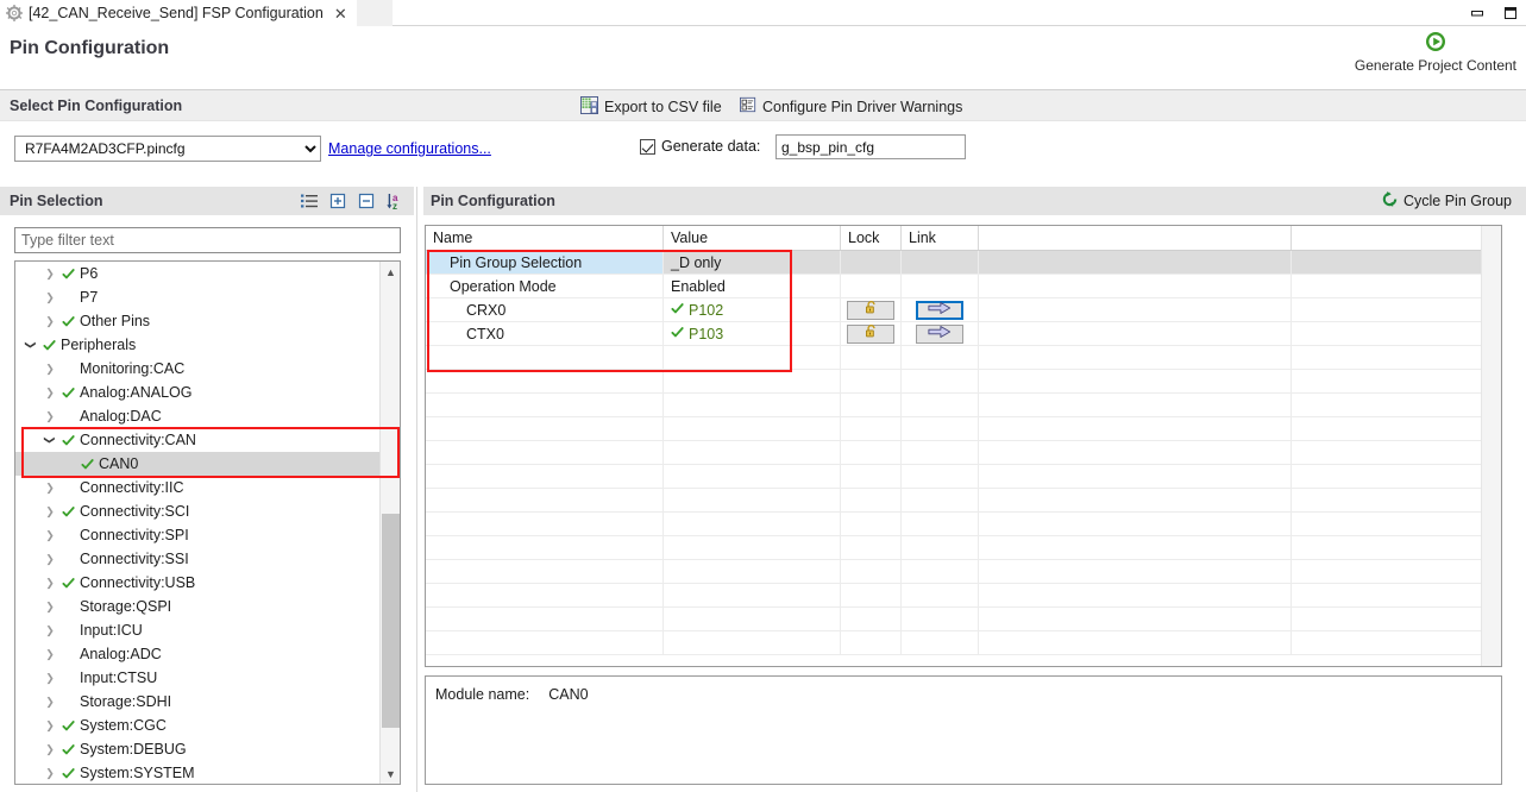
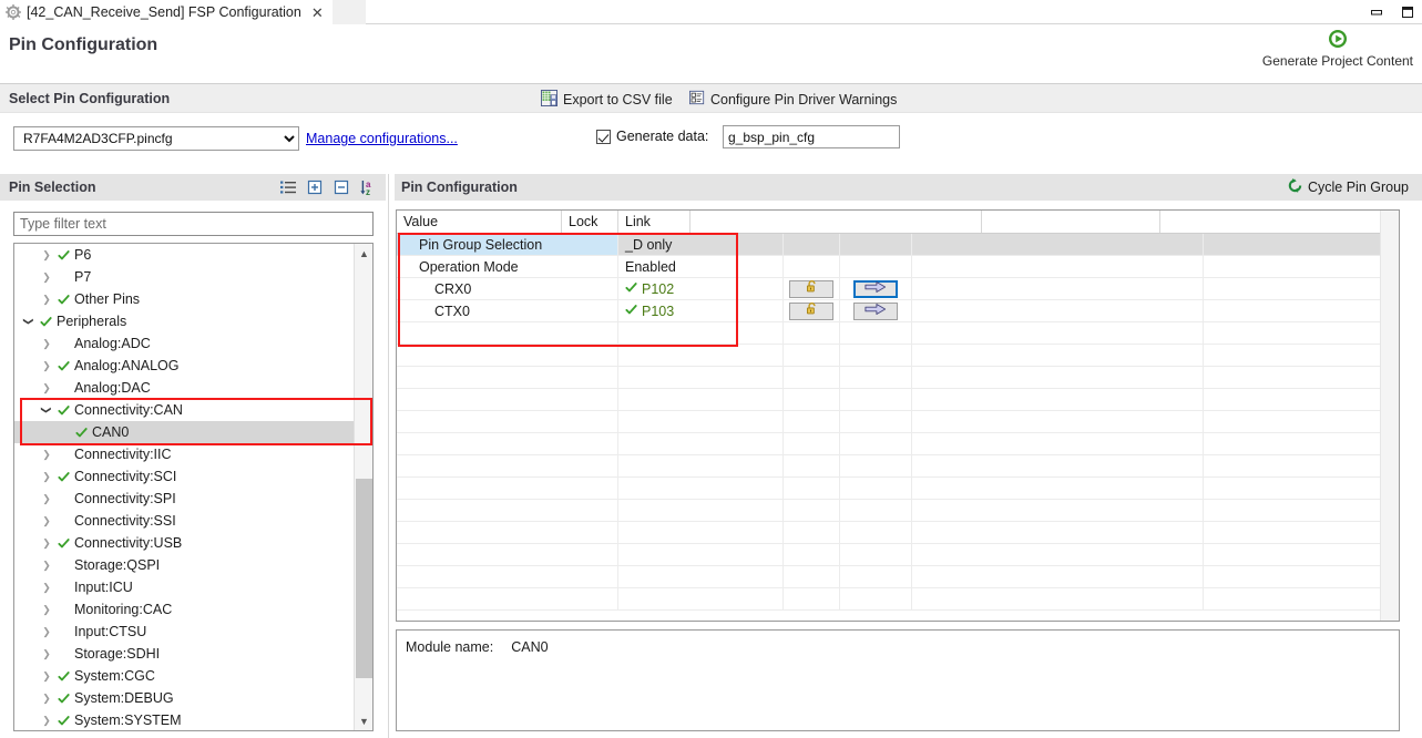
  [42_CAN_Receive_Send] FSP Configuration
  ✕
  Pin Configuration
  Generate Project Content
  Select Pin Configuration
  Export to CSV file
  Configure Pin Driver Warnings
  R7FA4M2AD3CFP.pincfg
  Manage configurations...
  Generate data:
  g_bsp_pin_cfg
  Pin Selection
  a
  z
  Type filter text
  ❯
  P6
  ❯
  P7
  ❯
  Other Pins
  Peripherals
  ❯
- Monitoring:CAC
+ Analog:ADC
  ❯
  Analog:ANALOG
  ❯
  Analog:DAC
  Connectivity:CAN
  CAN0
  ❯
  Connectivity:IIC
  ❯
  Connectivity:SCI
  ❯
  Connectivity:SPI
  ❯
  Connectivity:SSI
  ❯
  Connectivity:USB
  ❯
  Storage:QSPI
  ❯
  Input:ICU
  ❯
- Analog:ADC
+ Monitoring:CAC
  ❯
  Input:CTSU
  ❯
  Storage:SDHI
  ❯
  System:CGC
  ❯
  System:DEBUG
  ❯
  System:SYSTEM
  ▲
  ▼
  Pin Configuration
  Cycle Pin Group
- Name
  Value
  Lock
  Link
  Pin Group Selection
  _D only
  Operation Mode
  Enabled
  CRX0
  P102
  CTX0
  P103
  Module name:
  CAN0
